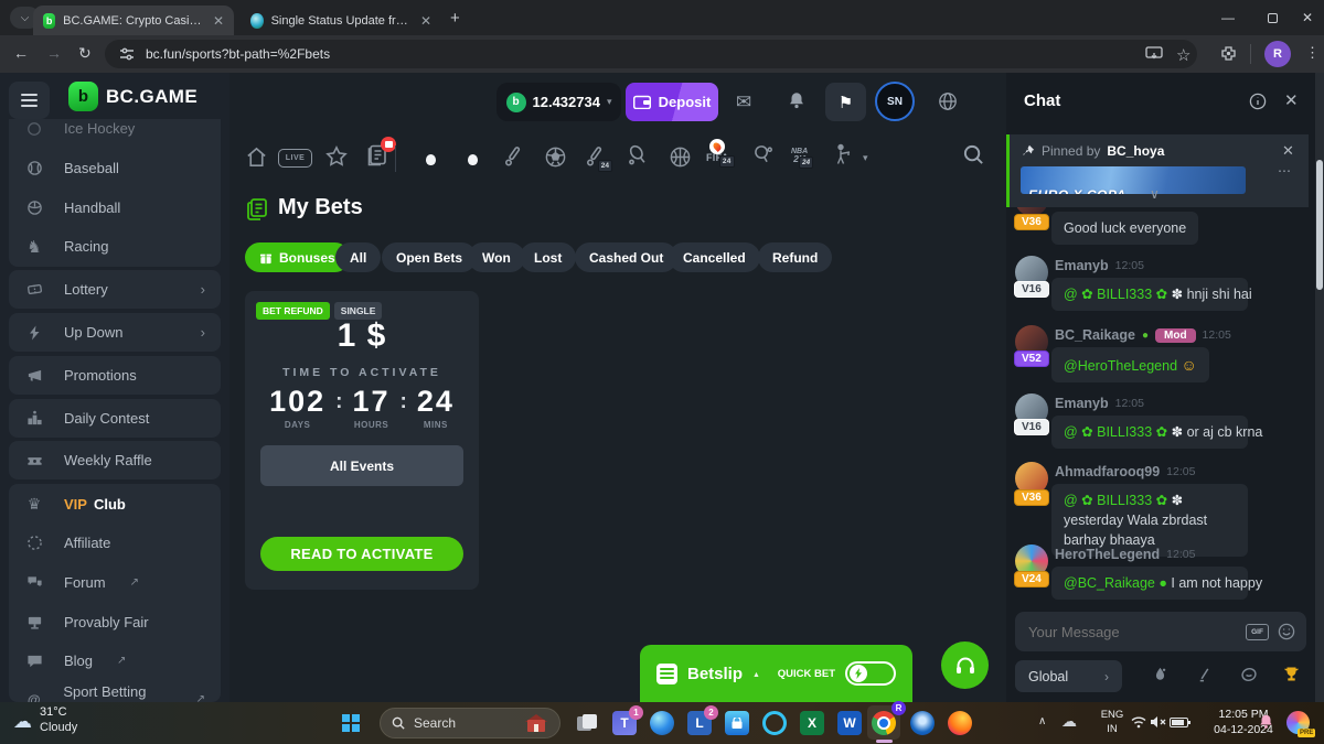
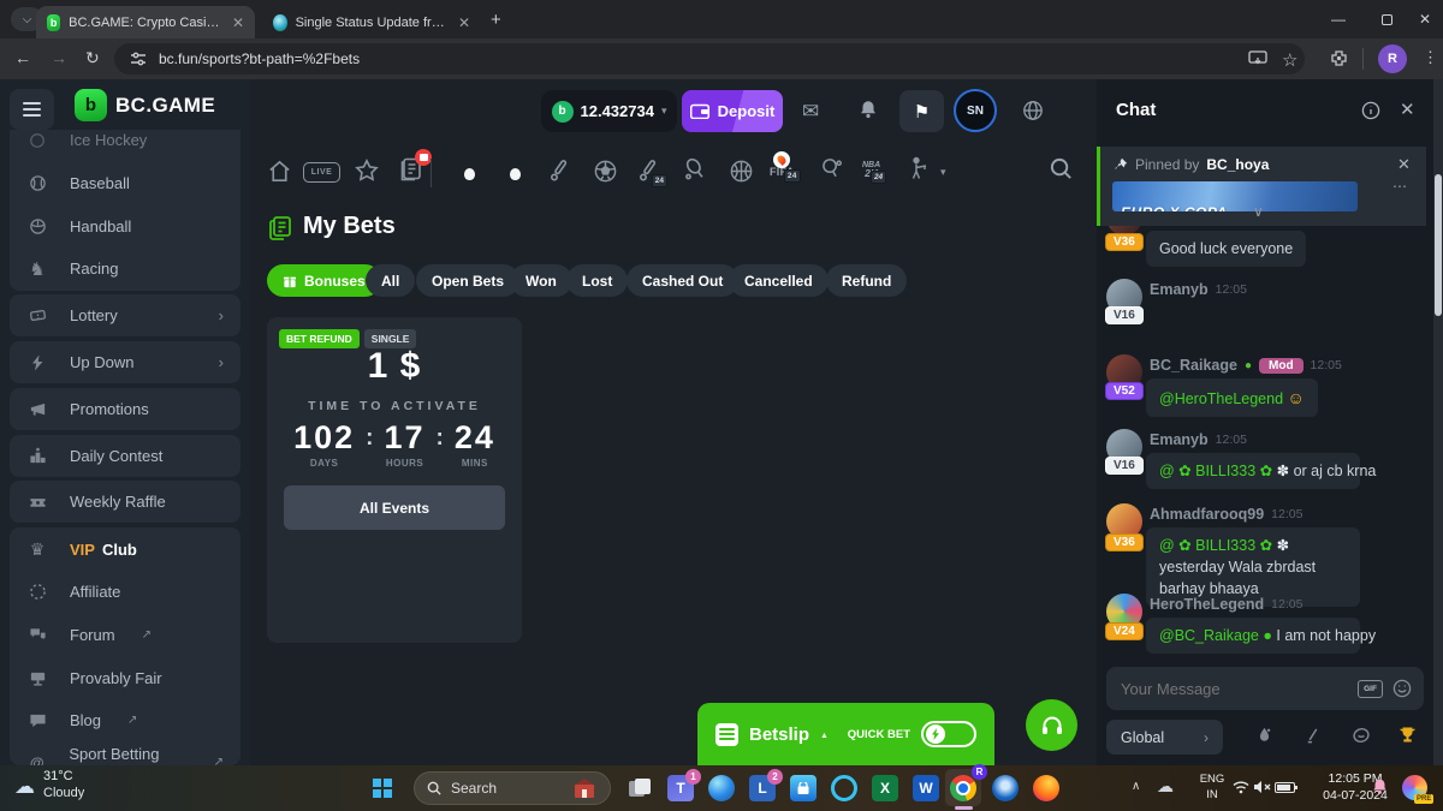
  ⌵
  b
  BC.GAME: Crypto Casino
  ✕
  Single Status Update from
  ✕
  +
  —
  ✕
  ←
  →
  ↻
  bc.fun/sports?bt-path=%2Fbets
  ☆
  R
  ⋮
  Ice Hockey
  Baseball
  Handball
  ♞
  Racing
  Lottery
  ›
  Up Down
  ›
  Promotions
  Daily Contest
  Weekly Raffle
  ♛
  VIP
  Club
  Affiliate
  Forum
  ↗
  Provably Fair
  Blog
  ↗
  @
  Sport Betting
  ↗
  b
  BC.GAME
  b
  12.432734
  ▾
  Deposit
  ✉
  ⚑
  SN
  ▾
  My Bets
  Bonuses
  All
  Open Bets
  Won
  Lost
  Cashed Out
  Cancelled
  Refund
  BET REFUND
  SINGLE
  1 $
  TIME TO ACTIVATE
  102
  DAYS
  :
  17
  HOURS
  :
  24
  MINS
  All Events
- READ TO ACTIVATE
  Betslip
  QUICK BET
  Chat
  ✕
  V36
  Good luck everyone
  Pinned by
  BC_hoya
  ✕
  ⋯
  ∨
  Emanyb
  12:05
  V16
- @ ✿ BILLI333 ✿ ✽ hnji shi hai
  BC_Raikage
  ●
  Mod
  12:05
  V52
  @HeroTheLegend ☺
  Emanyb
  12:05
  V16
  @ ✿ BILLI333 ✿ ✽ or aj cb krna
  Ahmadfarooq99
  12:05
  V36
  @ ✿ BILLI333 ✿ ✽ yesterday Wala zbrdast barhay bhaaya
  HeroTheLegend
  12:05
  V24
  @BC_Raikage ● I am not happy
  Your Message
  Global
  ›
  ☁
  31°C
  Cloudy
  Search
  T
  1
  L
  2
  X
  W
  R
  ∧
  ☁
  ENG
  IN
  12:05 PM
- 04-12-2024
+ 04-07-2024
